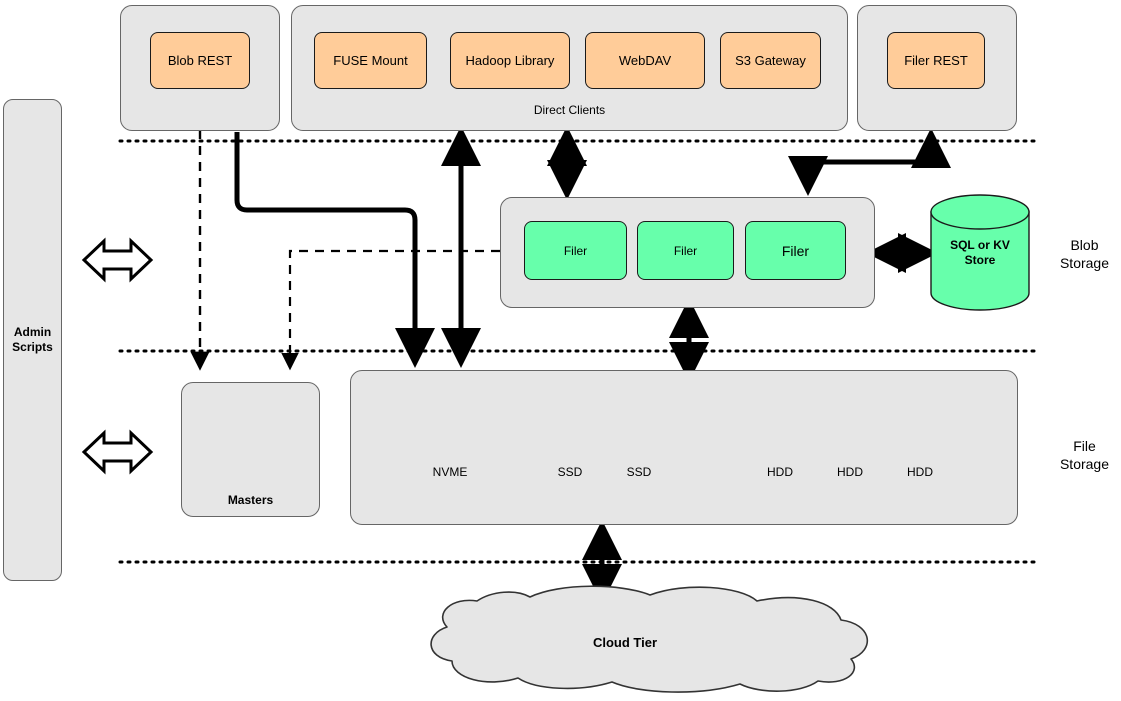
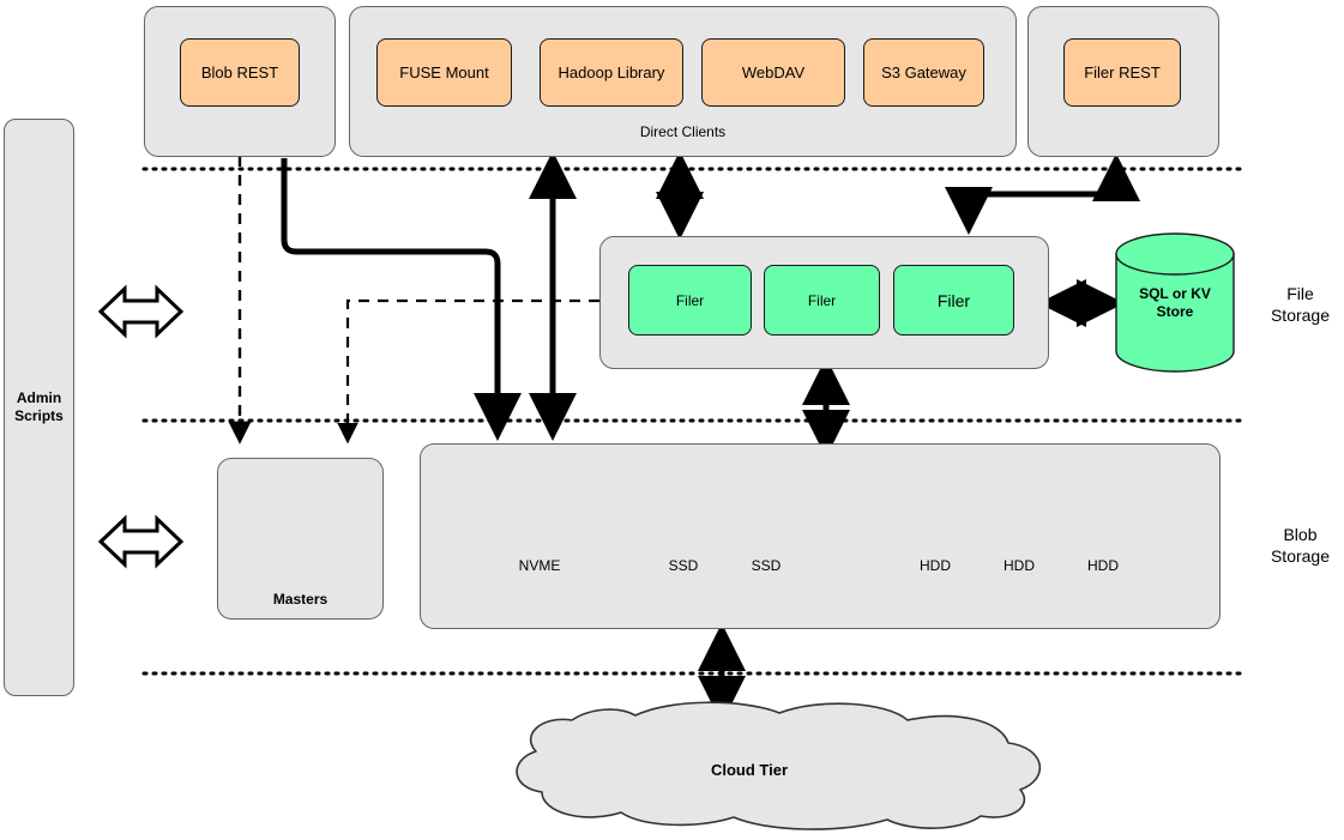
  Admin
  Scripts
  Blob REST
  FUSE Mount
  Hadoop Library
  WebDAV
  S3 Gateway
  Direct Clients
  Filer REST
  Filer
  Filer
  Filer
  SQL or KV
  Store
  Masters
  NVME
  SSD
  SSD
  HDD
  HDD
  HDD
  Cloud Tier
- Blob
+ File
  Storage
- File
+ Blob
  Storage
